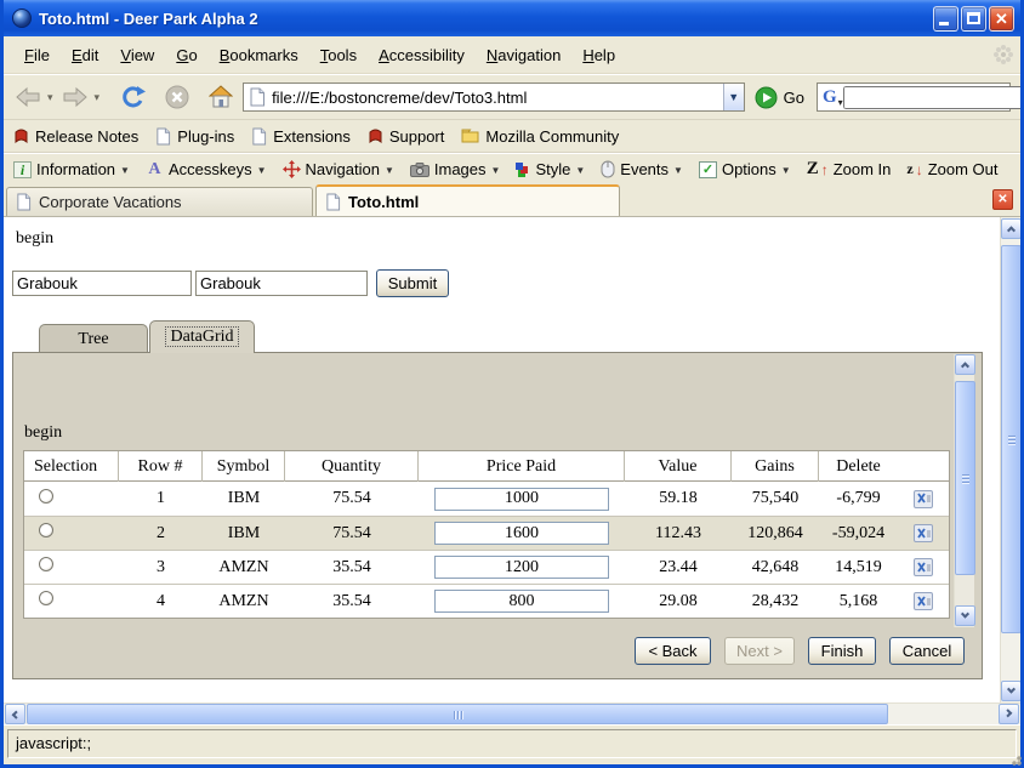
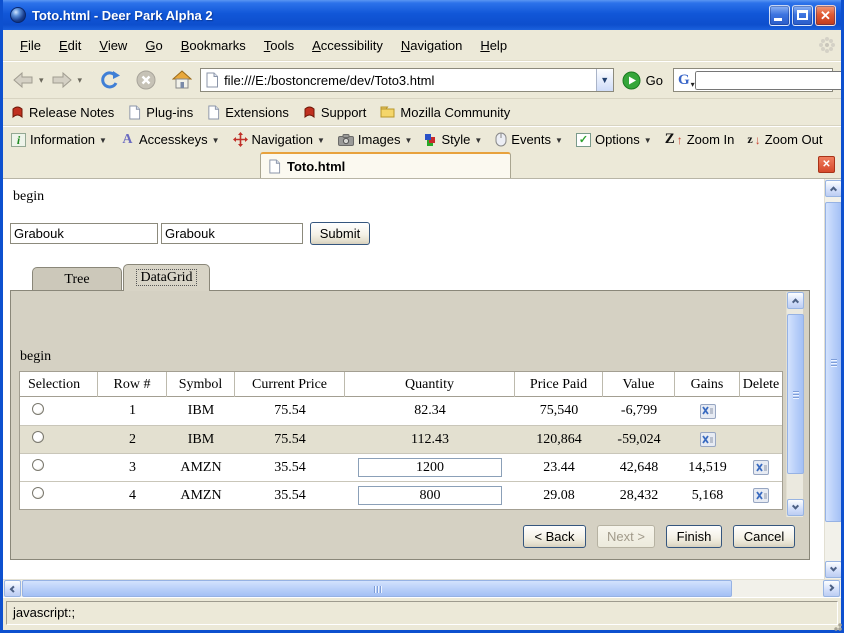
  Toto.html - Deer Park Alpha 2
  ✕
  File
  Edit
  View
  Go
  Bookmarks
  Tools
  Accessibility
  Navigation
  Help
  ▾
  ▾
  file:///E:/bostoncreme/dev/Toto3.html
  ▼
  Go
  G
  ▾
  Release Notes
  Plug-ins
  Extensions
  Support
  Mozilla Community
  i
  Information
  ▼
  A
  Accesskeys
  ▼
  Navigation
  ▼
  Images
  ▼
  Style
  ▼
  Events
  ▼
  ✓
  Options
  ▼
  Z
  ↑
  Zoom In
  z
  ↓
  Zoom Out
- Corporate Vacations
  Toto.html
  ✕
  begin
  Grabouk
  Grabouk
  Submit
  Tree
  DataGrid
  begin
  Selection
  Row #
  Symbol
+ Current Price
  Quantity
  Price Paid
  Value
  Gains
  Delete
  1
  IBM
  75.54
- 1000
- 59.18
+ 82.34
  75,540
  -6,799
  2
  IBM
  75.54
- 1600
  112.43
  120,864
  -59,024
  3
  AMZN
  35.54
  1200
  23.44
  42,648
  14,519
  4
  AMZN
  35.54
  800
  29.08
  28,432
  5,168
  < Back
  Next >
  Finish
  Cancel
  javascript:;
